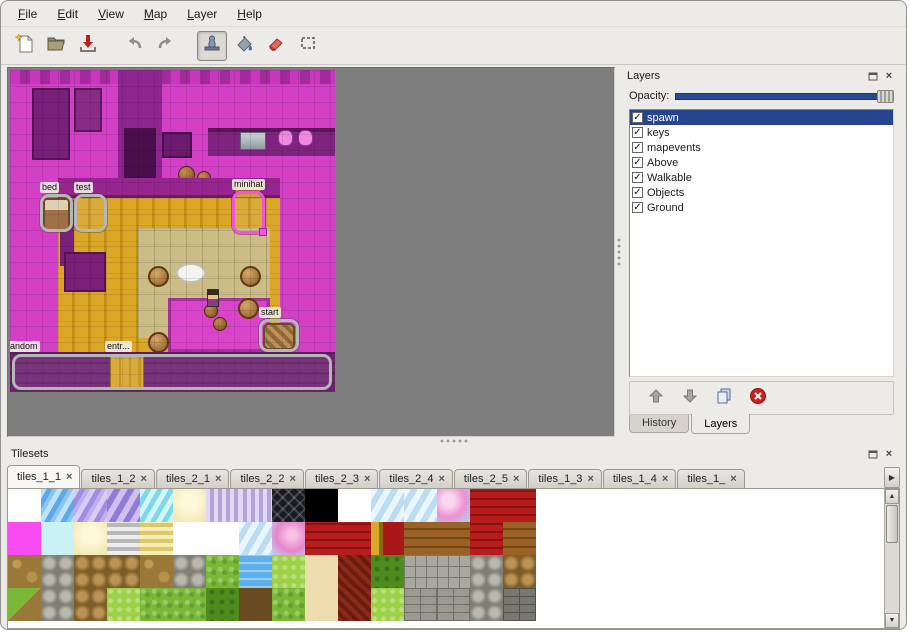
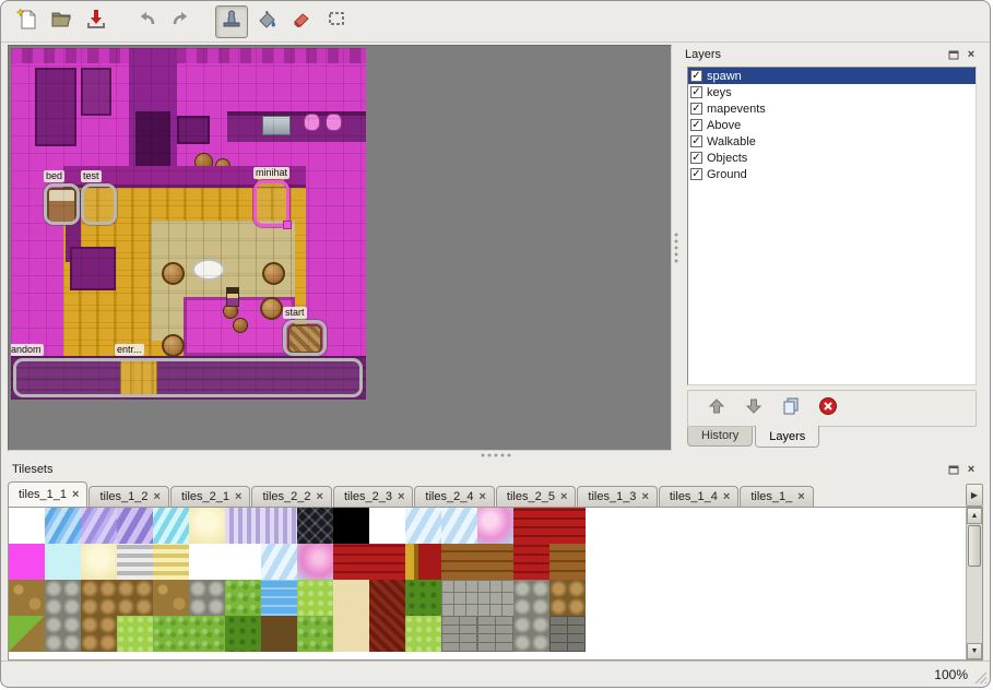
- File
- Edit
- View
- Map
- Layer
- Help
  bed
  test
  minihat
  start
  andom
  entr...
  Layers
  ×
- Opacity:
  ✓
  spawn
  ✓
  keys
  ✓
  mapevents
  ✓
  Above
  ✓
  Walkable
  ✓
  Objects
  ✓
  Ground
  History
  Layers
  Tilesets
  ×
  tiles_1_1
  ×
  tiles_1_2
  ×
  tiles_2_1
  ×
  tiles_2_2
  ×
  tiles_2_3
  ×
  tiles_2_4
  ×
  tiles_2_5
  ×
  tiles_1_3
  ×
  tiles_1_4
  ×
  tiles_1_
  ×
  ▶
+ 100%
